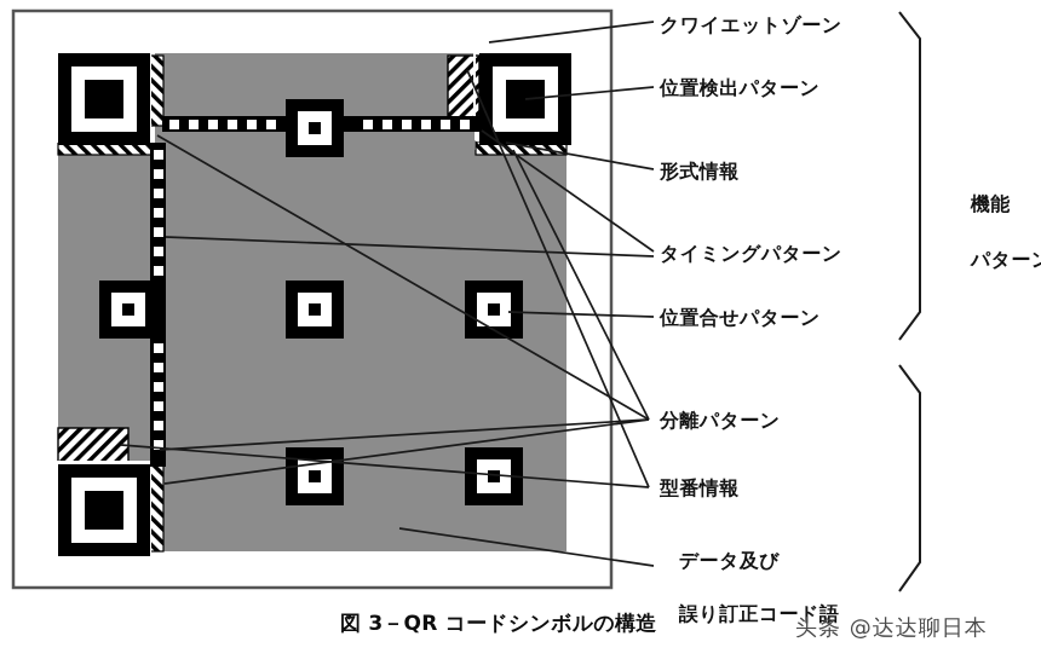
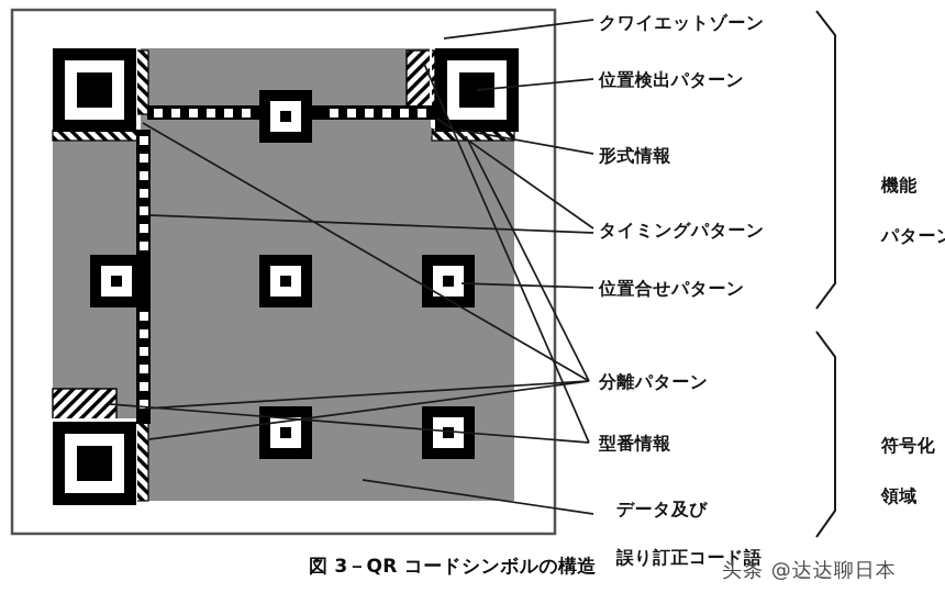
  クワイエットゾーン
  位置検出パターン
  形式情報
  タイミングパターン
  位置合せパターン
  分離パターン
  型番情報
  データ及び
  誤り訂正コード語
  機能
  パター
+ 符号化
+ 領域
  図 3－QR コードシンボルの構造
  头条 @达达聊日本
